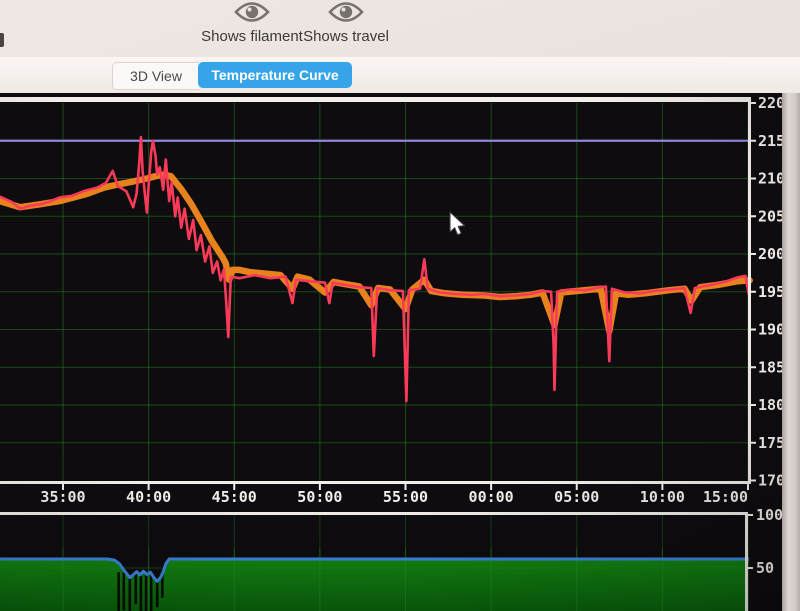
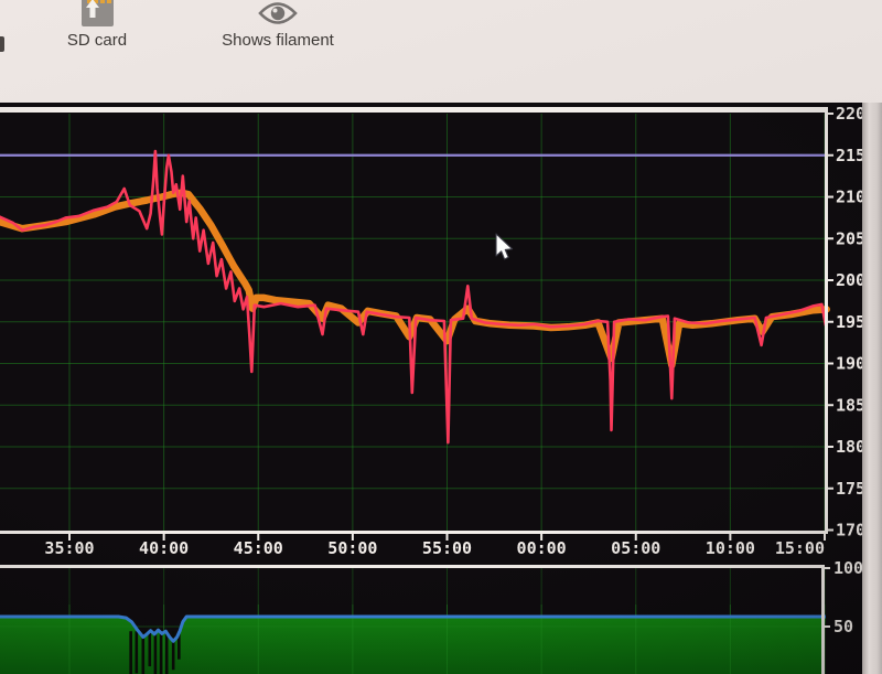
+ SD card
  Shows filament
- Shows travel
- 3D View
- Temperature Curve
